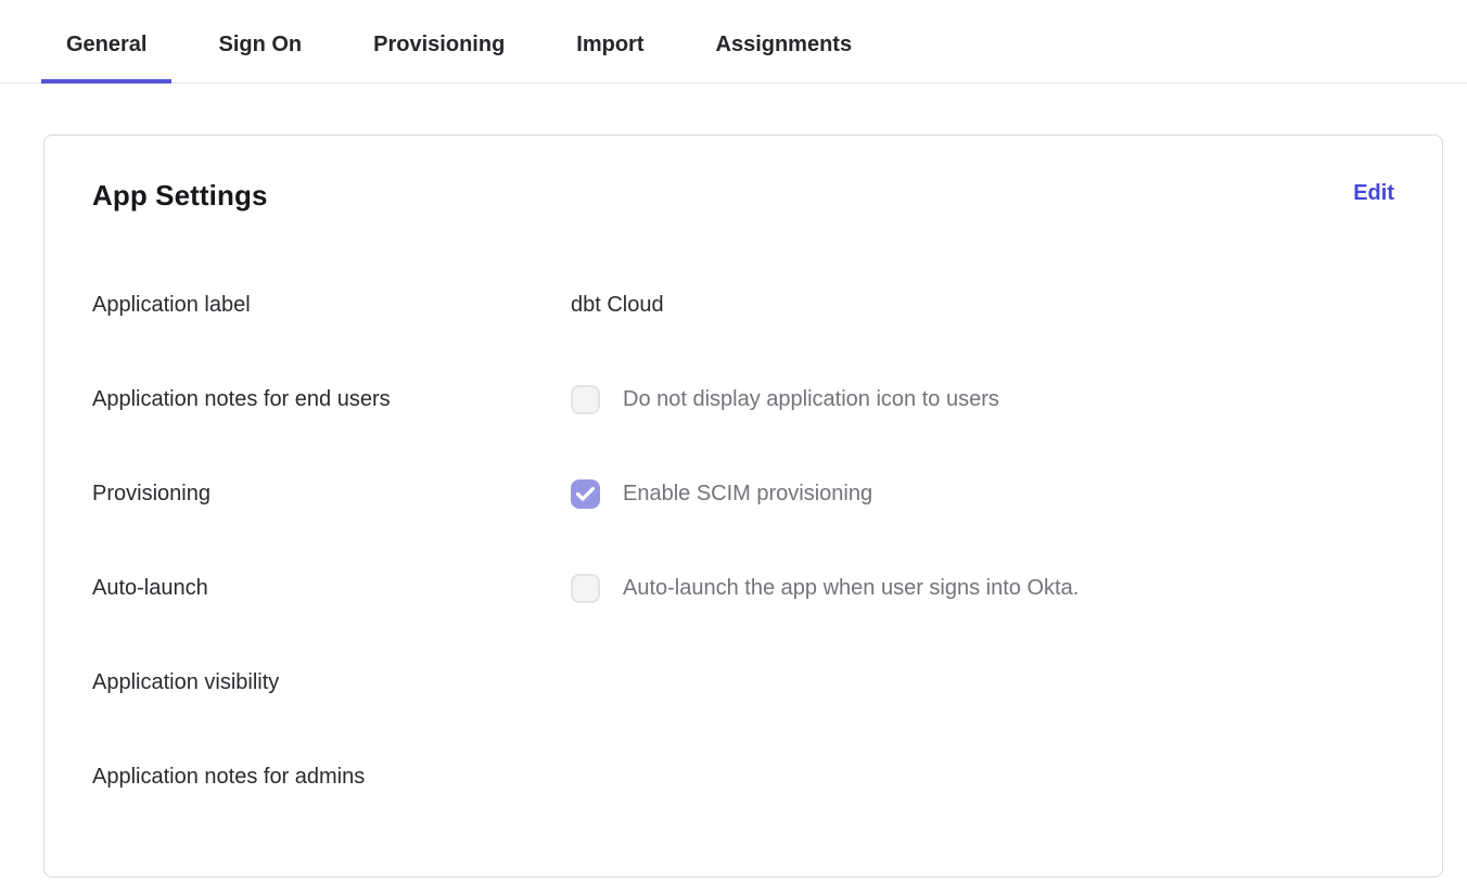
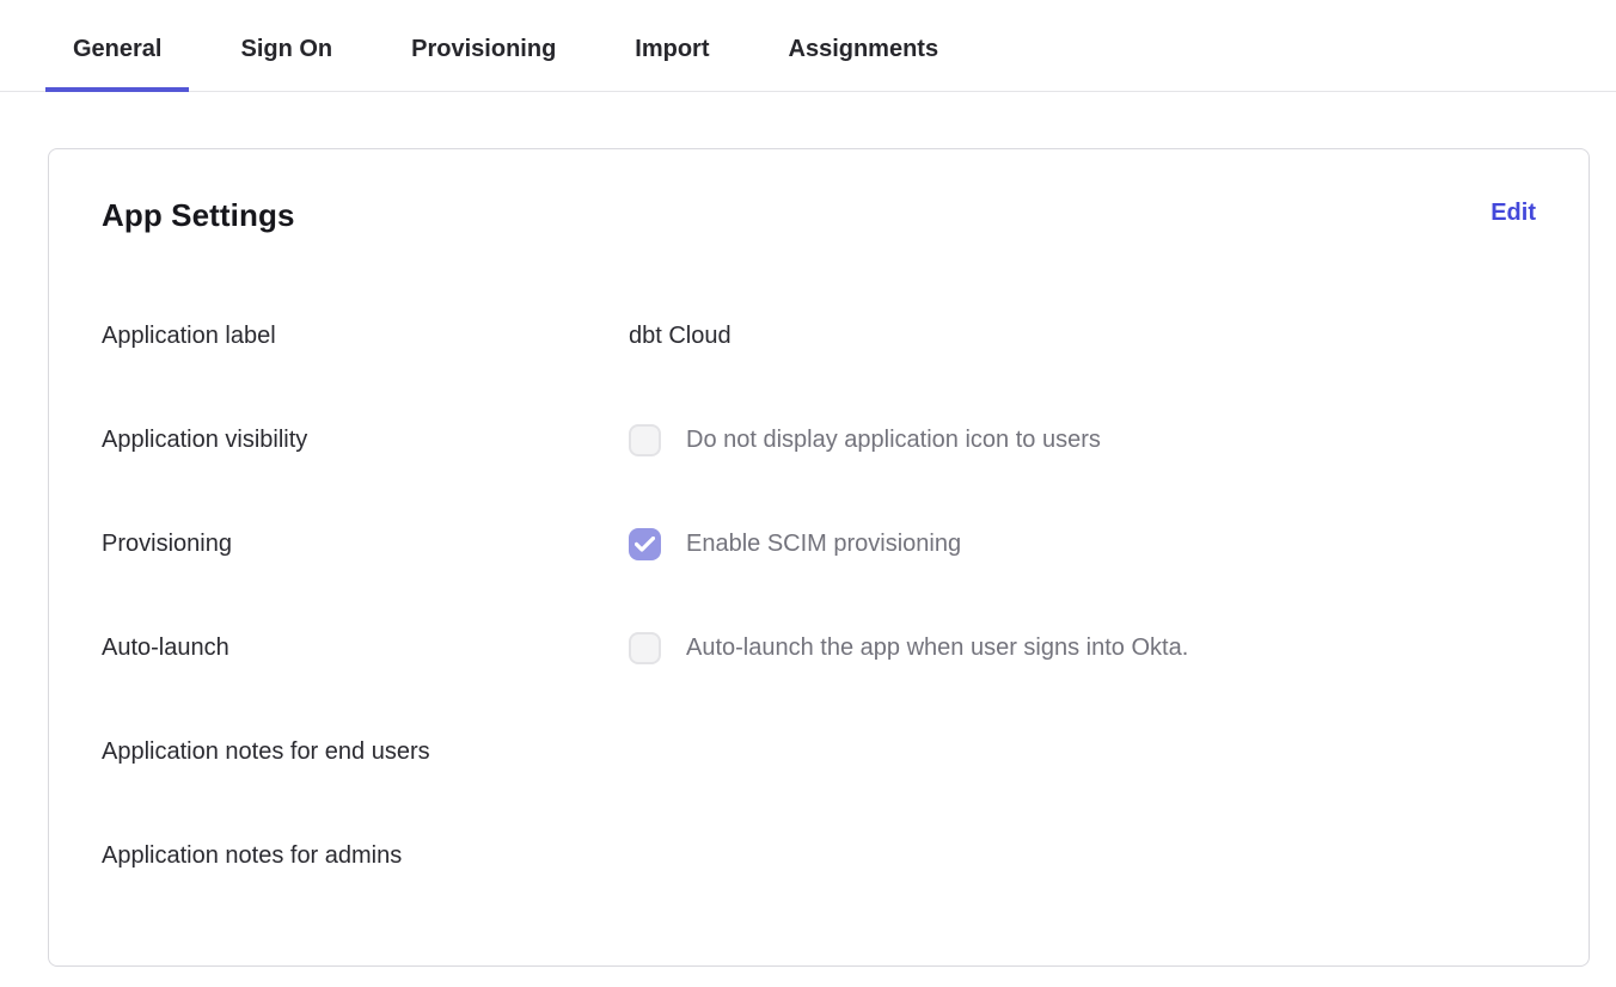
  General
  Sign On
  Provisioning
  Import
  Assignments
  App Settings
  Edit
  Application label
  dbt Cloud
- Application notes for end users
+ Application visibility
  Do not display application icon to users
  Provisioning
  Enable SCIM provisioning
  Auto-launch
  Auto-launch the app when user signs into Okta.
- Application visibility
+ Application notes for end users
  Application notes for admins
